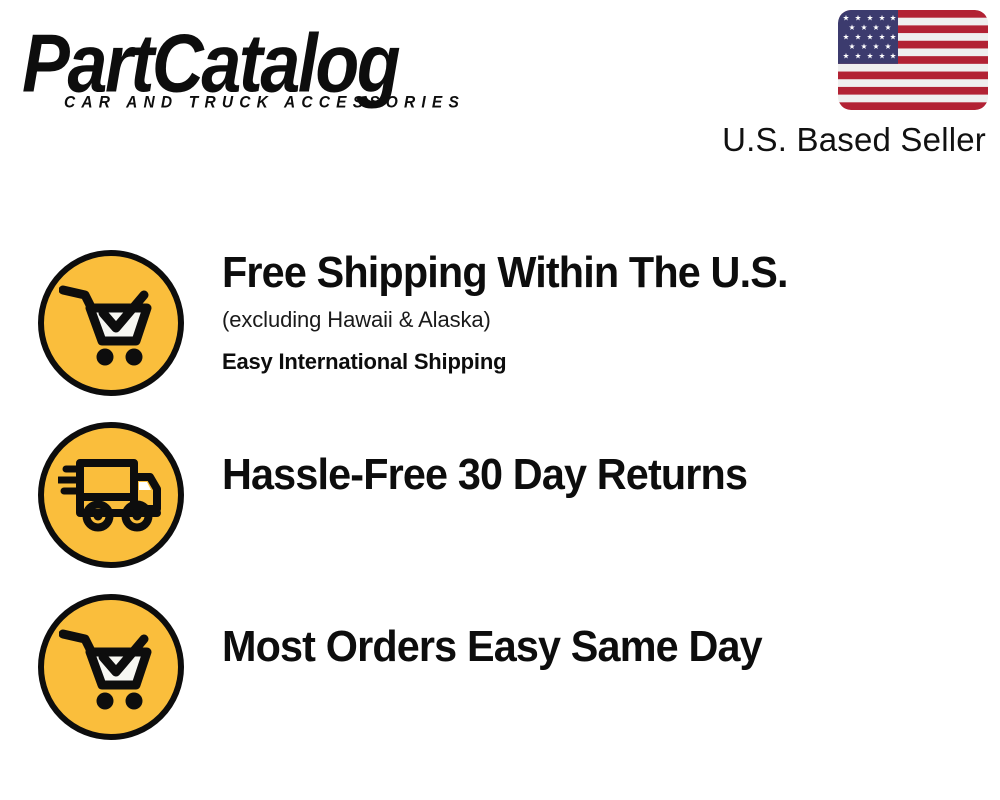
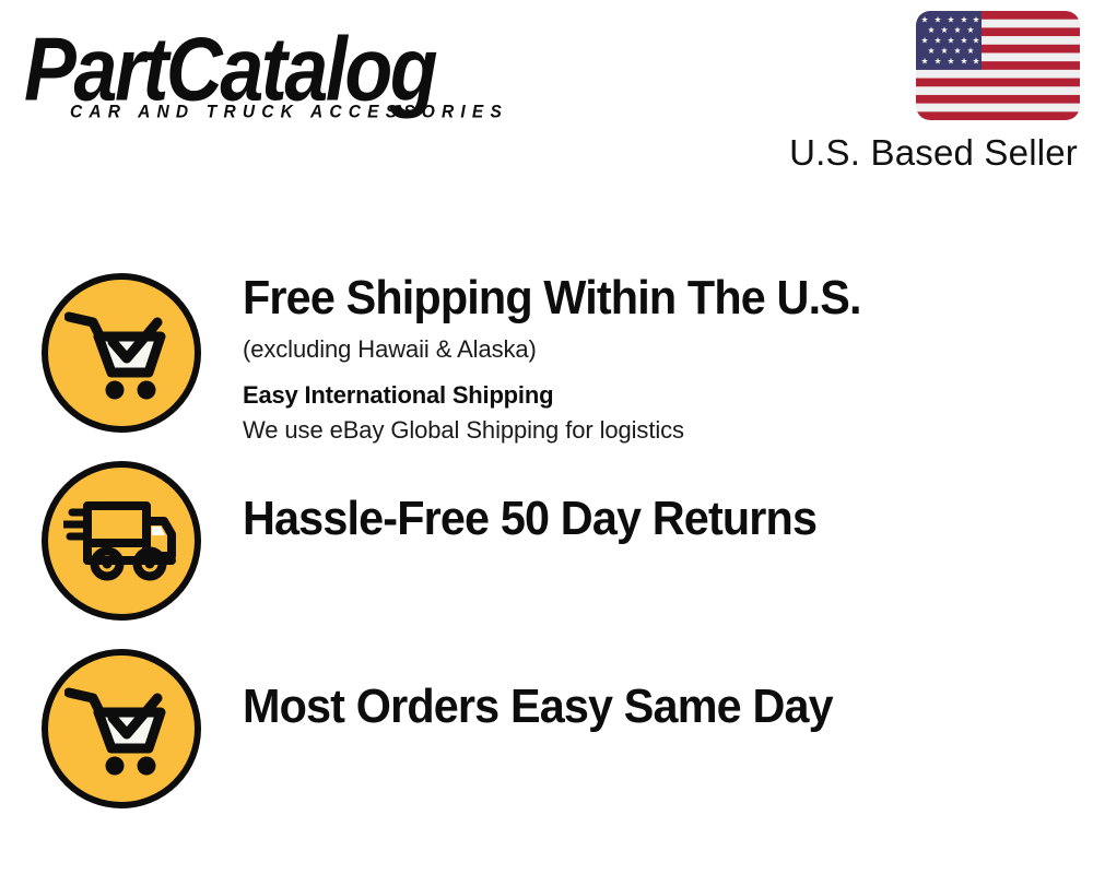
  PartCatalog
  CAR AND TRUCK ACCESSORIES
  U.S. Based Seller
  Free Shipping Within The U.S.
  (excluding Hawaii & Alaska)
  Easy International Shipping
+ We use eBay Global Shipping for logistics
- Hassle-Free 30 Day Returns
+ Hassle-Free 50 Day Returns
  Most Orders Easy Same Day
